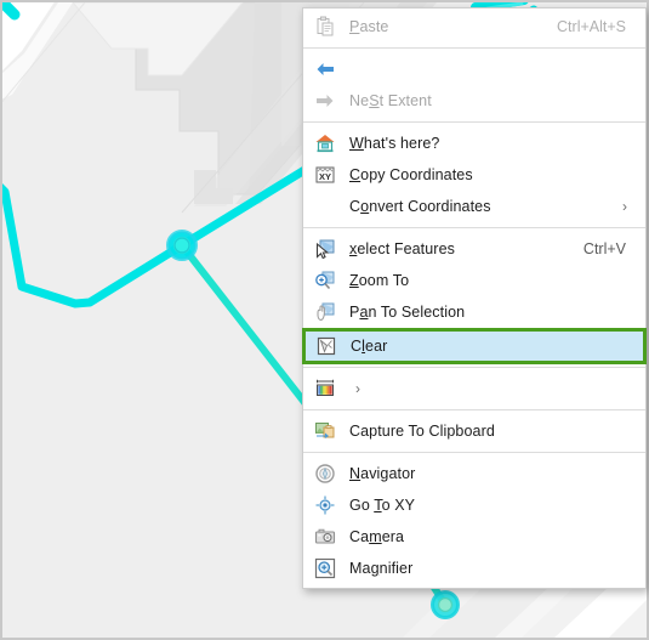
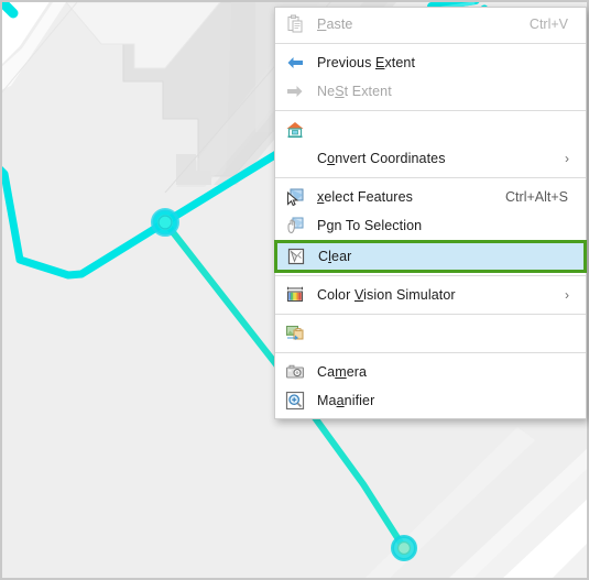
  Paste
- Ctrl+Alt+S
+ Ctrl+V
+ Previous Extent
  NeSt Extent
- What's here?
- XY
- Copy Coordinates
  Convert Coordinates
  ›
  xelect Features
- Ctrl+V
+ Ctrl+Alt+S
- Zoom To
- Pan To Selection
+ Pgn To Selection
  Clear
+ Color Vision Simulator
  ›
- Capture To Clipboard
- Navigator
- Go To XY
  Camera
- Magnifier
+ Maanifier
